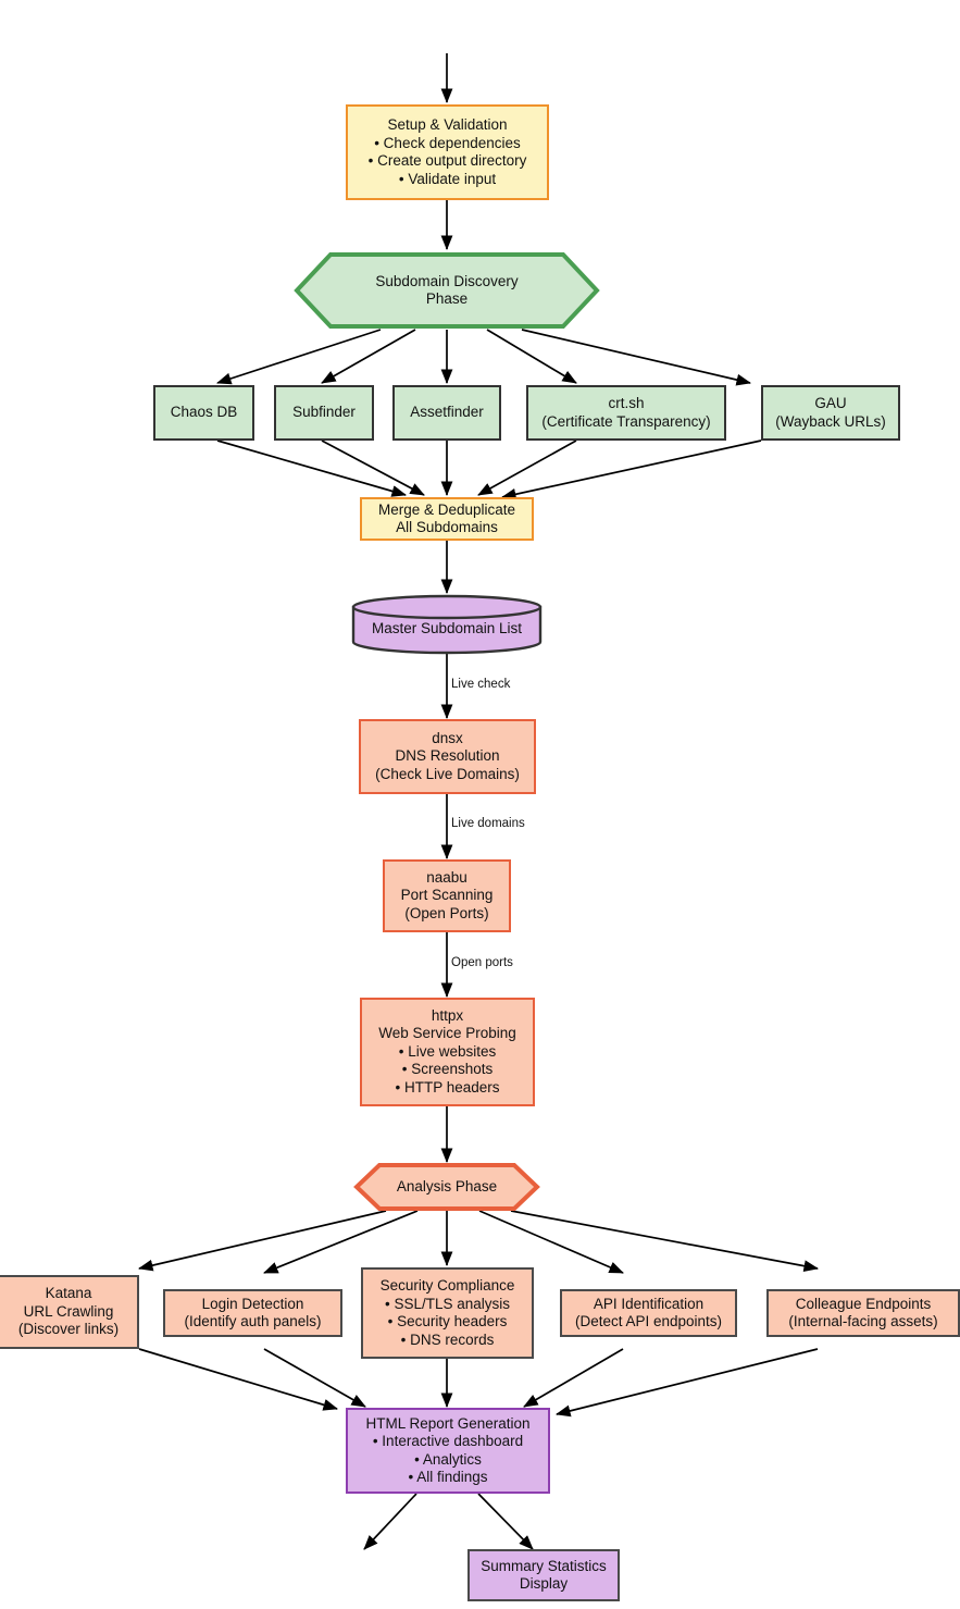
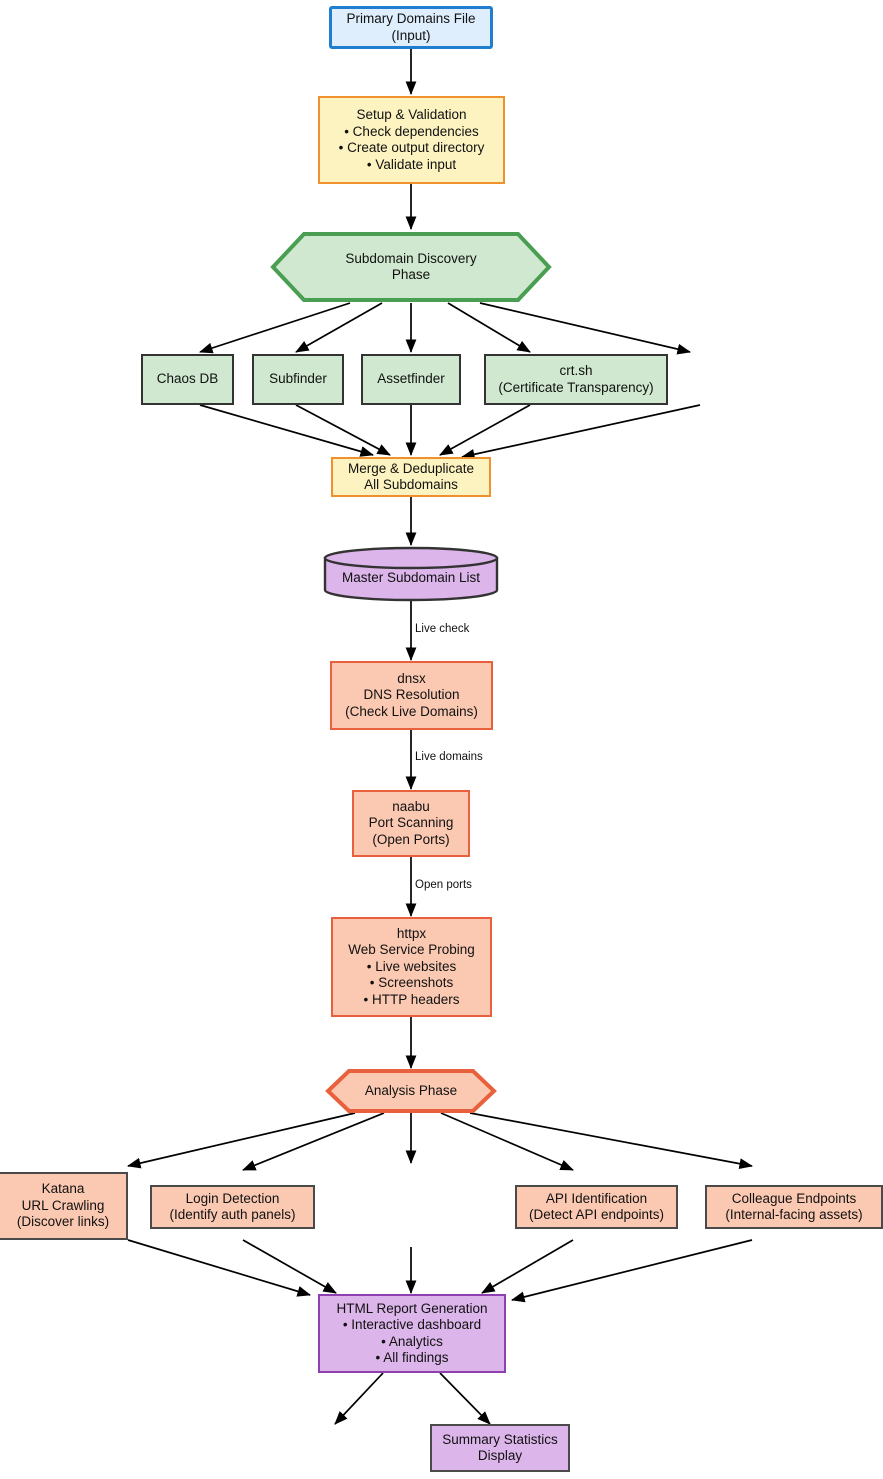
+ Primary Domains File
+ (Input)
  Setup & Validation
  • Check dependencies
  • Create output directory
  • Validate input
  Subdomain Discovery
  Phase
  Chaos DB
  Subfinder
  Assetfinder
  crt.sh
  (Certificate Transparency)
- GAU
- (Wayback URLs)
  Merge & Deduplicate
  All Subdomains
  Master Subdomain List
  Live check
  dnsx
  DNS Resolution
  (Check Live Domains)
  Live domains
  naabu
  Port Scanning
  (Open Ports)
  Open ports
  httpx
  Web Service Probing
  • Live websites
  • Screenshots
  • HTTP headers
  Analysis Phase
  Katana
  URL Crawling
  (Discover links)
  Login Detection
  (Identify auth panels)
- Security Compliance
- • SSL/TLS analysis
- • Security headers
- • DNS records
  API Identification
  (Detect API endpoints)
  Colleague Endpoints
  (Internal-facing assets)
  HTML Report Generation
  • Interactive dashboard
  • Analytics
  • All findings
  Summary Statistics
  Display
